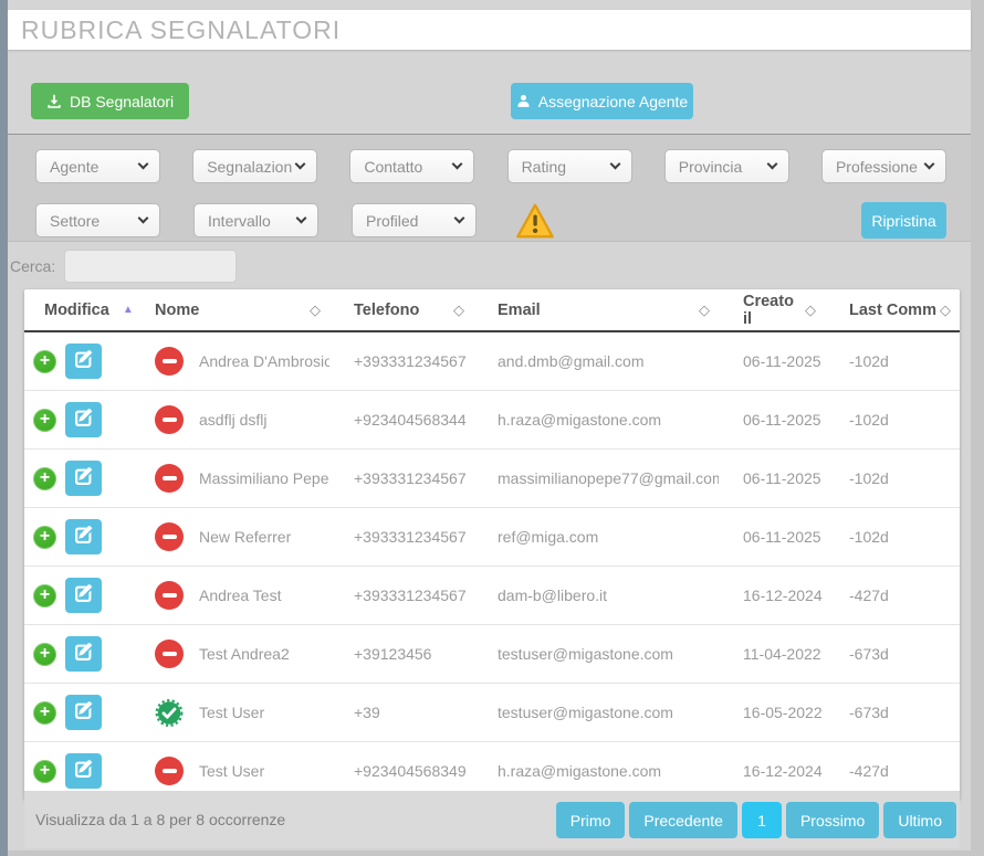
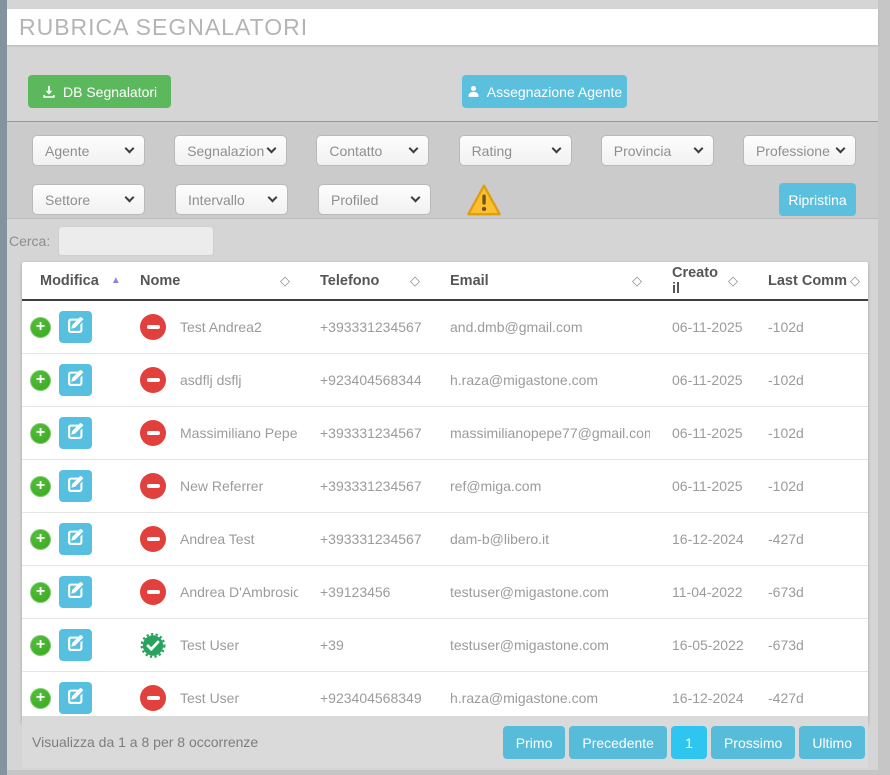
  RUBRICA SEGNALATORI
  DB Segnalatori
  Assegnazione Agente
  Agente
  Segnalazion
  Contatto
  Rating
  Provincia
  Professione
  Settore
  Intervallo
  Profiled
  Ripristina
  Cerca:
  Modifica ▲	Nome ◇	Telefono ◇	Email ◇	Creato il◇	Last Comm ◇
- +	Andrea D'Ambrosio	+393331234567	and.dmb@gmail.com	06-11-2025	-102d
+ +	Test Andrea2	+393331234567	and.dmb@gmail.com	06-11-2025	-102d
  +	asdflj dsflj	+923404568344	h.raza@migastone.com	06-11-2025	-102d
  +	Massimiliano Pepe	+393331234567	massimilianopepe77@gmail.com	06-11-2025	-102d
  +	New Referrer	+393331234567	ref@miga.com	06-11-2025	-102d
  +	Andrea Test	+393331234567	dam-b@libero.it	16-12-2024	-427d
- +	Test Andrea2	+39123456	testuser@migastone.com	11-04-2022	-673d
+ +	Andrea D'Ambrosio	+39123456	testuser@migastone.com	11-04-2022	-673d
  +	Test User	+39	testuser@migastone.com	16-05-2022	-673d
  +	Test User	+923404568349	h.raza@migastone.com	16-12-2024	-427d
  Visualizza da 1 a 8 per 8 occorrenze
  Primo
  Precedente
  1
  Prossimo
  Ultimo
